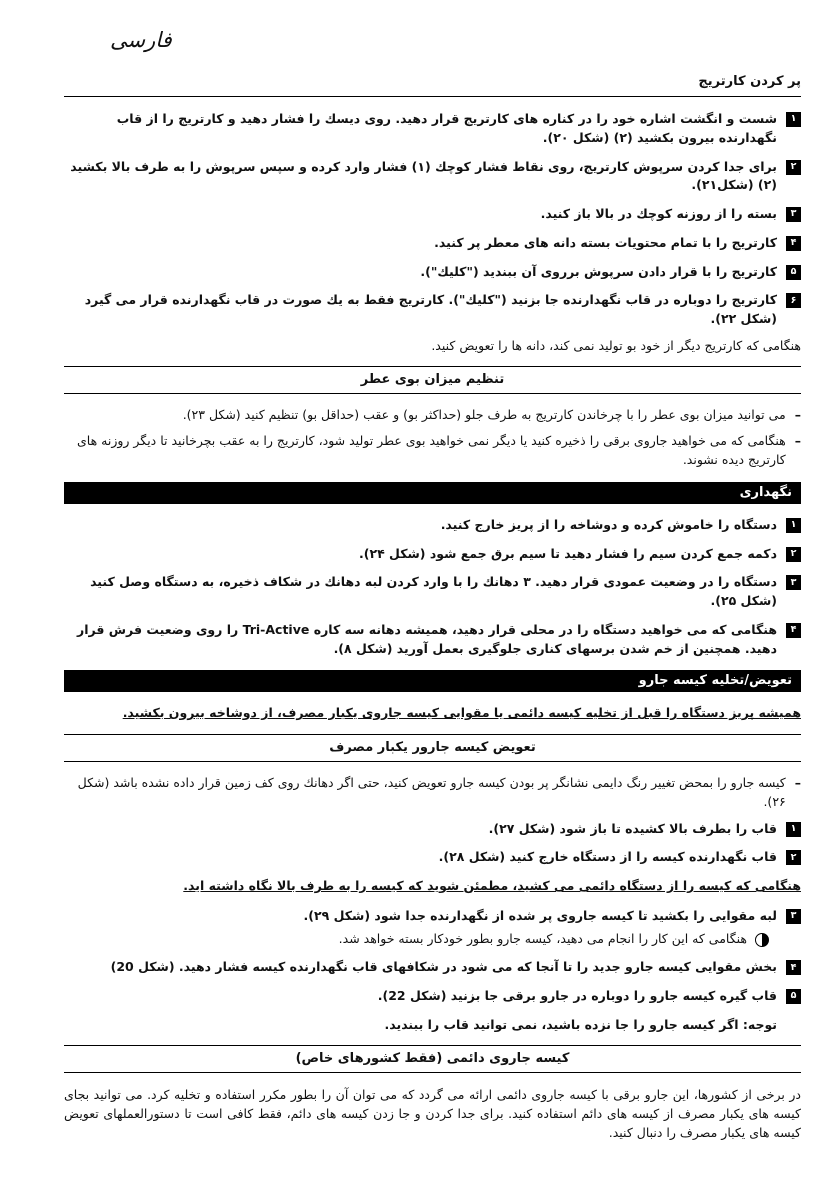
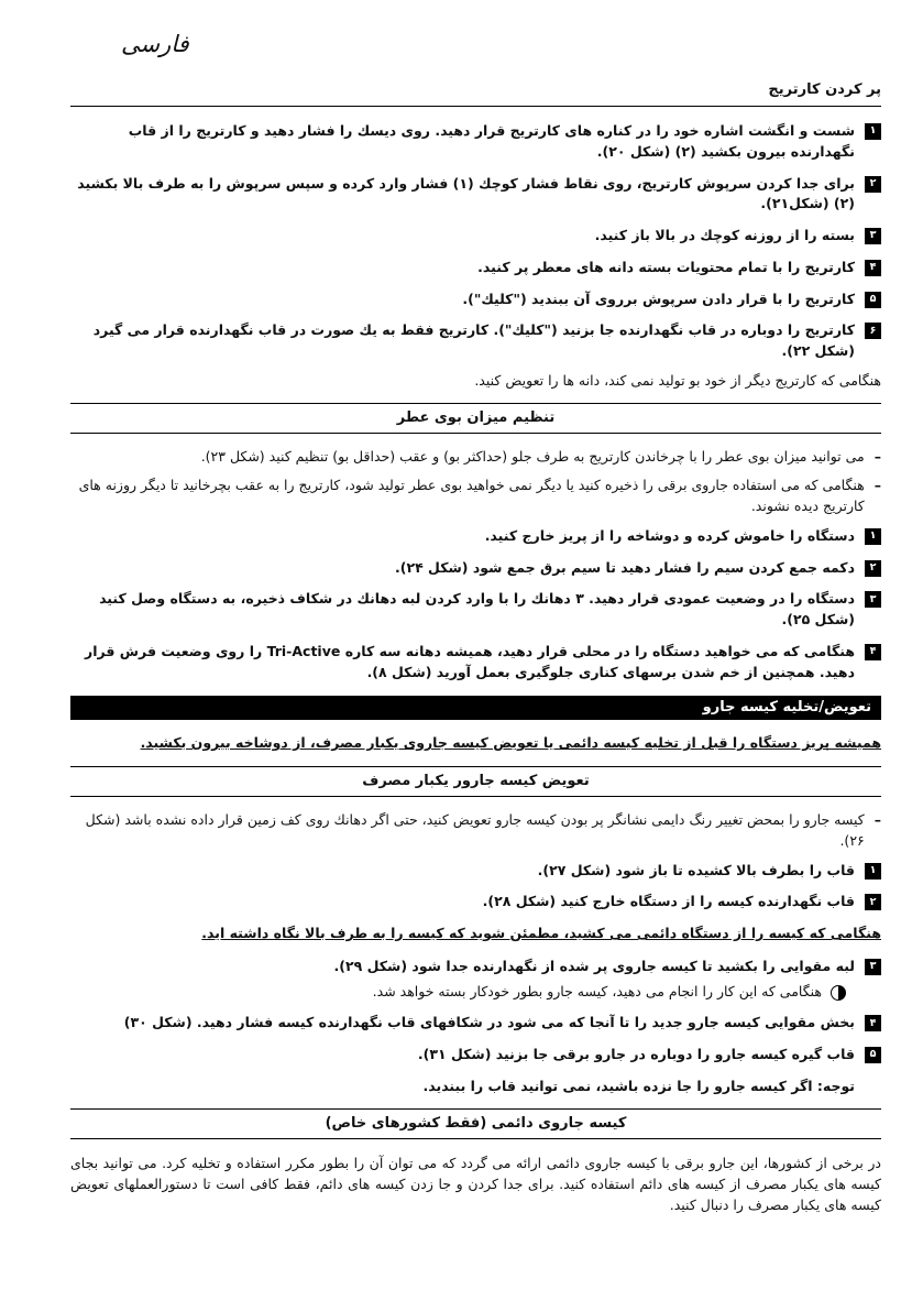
  فارسی
  پر كردن كارتريج
  ۱
  شست و انگشت اشاره خود را در كناره های كارتريج قرار دهيد. روی ديسك را فشار دهيد و كارتريج را از قاب نگهدارنده بيرون بكشيد (۲) (شكل ۲۰).
  ۲
  برای جدا كردن سرپوش كارتريج، روی نقاط فشار كوچك (۱) فشار وارد كرده و سپس سرپوش را به طرف بالا بكشيد (۲) (شكل۲۱).
  ۳
  بسته را از روزنه كوچك در بالا باز كنيد.
  ۴
  كارتريج را با تمام محتويات بسته دانه های معطر پر كنيد.
  ۵
  كارتريج را با قرار دادن سرپوش برروی آن ببنديد ("كليك").
  ۶
  كارتريج را دوباره در قاب نگهدارنده جا بزنيد ("كليك"). كارتريج فقط به يك صورت در قاب نگهدارنده قرار می گيرد (شكل ۲۲).
  هنگامی كه كارتريج ديگر از خود بو توليد نمی كند، دانه ها را تعويض كنيد.
  تنظيم ميزان بوی عطر
  –
  می توانيد ميزان بوی عطر را با چرخاندن كارتريج به طرف جلو (حداكثر بو) و عقب (حداقل بو) تنظيم كنيد (شكل ۲۳).
  –
- هنگامی كه می خواهيد جاروی برقی را ذخيره كنيد يا ديگر نمی خواهيد بوی عطر توليد شود، كارتريج را به عقب بچرخانيد تا ديگر روزنه های كارتريج ديده نشوند.
+ هنگامی كه می استفاده جاروی برقی را ذخيره كنيد يا ديگر نمی خواهيد بوی عطر توليد شود، كارتريج را به عقب بچرخانيد تا ديگر روزنه های كارتريج ديده نشوند.
- نگهداری
  ۱
  دستگاه را خاموش كرده و دوشاخه را از پريز خارج كنيد.
  ۲
  دكمه جمع كردن سيم را فشار دهيد تا سيم برق جمع شود (شكل ۲۴).
  ۳
  دستگاه را در وضعيت عمودی قرار دهيد. ۳ دهانك را با وارد كردن لبه دهانك در شكاف ذخيره، به دستگاه وصل كنيد (شكل ۲۵).
  ۴
  هنگامی كه می خواهيد دستگاه را در محلی قرار دهيد، هميشه دهانه سه كاره Tri-Active را روی وضعيت فرش قرار دهيد. همچنين از خم شدن برسهای كناری جلوگيری بعمل آوريد (شكل ۸).
  تعويض/تخليه كيسه جارو
- هميشه پريز دستگاه را قبل از تخليه كيسه دائمی يا مقوايی كيسه جاروی يكبار مصرف، از دوشاخه بيرون بكشيد.
+ هميشه پريز دستگاه را قبل از تخليه كيسه دائمی يا تعويض كيسه جاروی يكبار مصرف، از دوشاخه بيرون بكشيد.
  تعويض كيسه جارور يكبار مصرف
  –
  كيسه جارو را بمحض تغيير رنگ دايمی نشانگر پر بودن كيسه جارو تعويض كنيد، حتی اگر دهانك روی كف زمين قرار داده نشده باشد (شكل ۲۶).
  ۱
  قاب را بطرف بالا كشيده تا باز شود (شكل ۲۷).
  ۲
  قاب نگهدارنده كيسه را از دستگاه خارج كنيد (شكل ۲۸).
  هنگامی كه كيسه را از دستگاه دائمی می كشيد، مطمئن شويد كه كيسه را به طرف بالا نگاه داشته ايد.
  ۳
  لبه مقوايی را بكشيد تا كيسه جاروی پر شده از نگهدارنده جدا شود (شكل ۲۹).
  هنگامی كه اين كار را انجام می دهيد، كيسه جارو بطور خودكار بسته خواهد شد.
  ۴
- بخش مقوايی كيسه جارو جديد را تا آنجا كه می شود در شكافهای قاب نگهدارنده كيسه فشار دهيد. (شكل 20)
+ بخش مقوايی كيسه جارو جديد را تا آنجا كه می شود در شكافهای قاب نگهدارنده كيسه فشار دهيد. (شكل ۳۰)
  ۵
- قاب گيره كيسه جارو را دوباره در جارو برقی جا بزنيد (شكل 22).
+ قاب گيره كيسه جارو را دوباره در جارو برقی جا بزنيد (شكل ۳۱).
  توجه: اگر كيسه جارو را جا نزده باشيد، نمی توانيد قاب را ببنديد.
  كيسه جاروی دائمی (فقط كشورهای خاص)
  در برخی از كشورها، اين جارو برقی با كيسه جاروی دائمی ارائه می گردد كه می توان آن را بطور مكرر استفاده و تخليه كرد. می توانيد بجای كيسه های يكبار مصرف از كيسه های دائم استفاده كنيد. برای جدا كردن و جا زدن كيسه های دائم، فقط كافی است تا دستورالعملهای تعويض كيسه های يكبار مصرف را دنبال كنيد.
